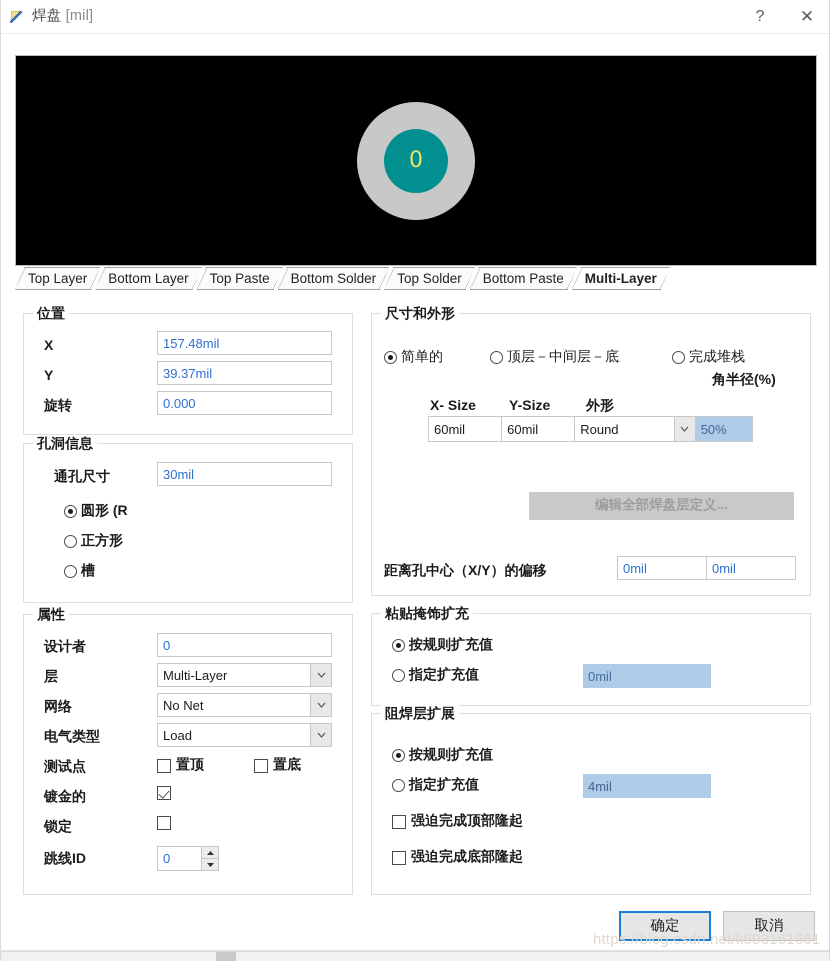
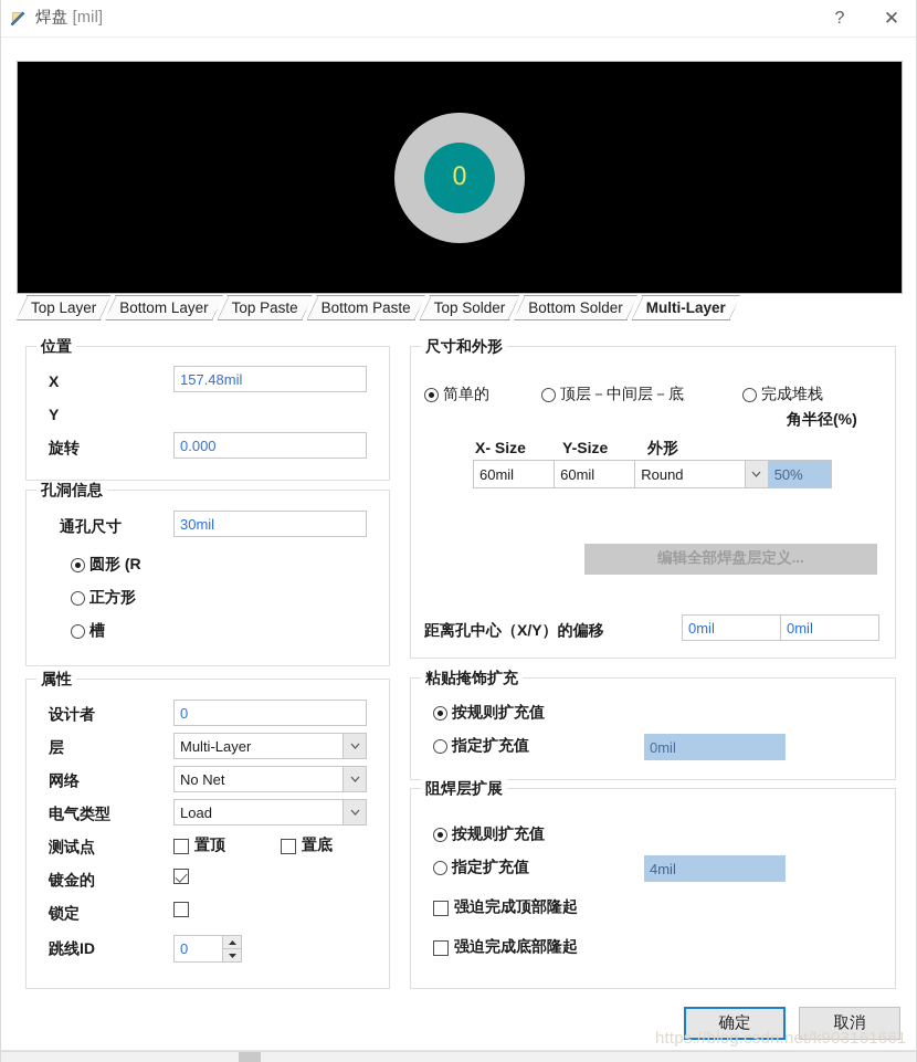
  焊盘 [mil]
  ?
  ✕
  0
  Top Layer
  Bottom Layer
  Top Paste
- Bottom Solder
+ Bottom Paste
  Top Solder
- Bottom Paste
+ Bottom Solder
  Multi-Layer
  位置
  X
  157.48mil
  Y
- 39.37mil
  旋转
  0.000
  孔洞信息
  通孔尺寸
  30mil
  圆形 (R
  正方形
  槽
  属性
  设计者
  0
  层
  Multi-Layer
  网络
  No Net
  电气类型
  Load
  测试点
  置顶
  置底
  镀金的
  锁定
  跳线ID
  0
  尺寸和外形
  简单的
  顶层－中间层－底
  完成堆栈
  角半径(%)
  X- Size
  Y-Size
  外形
  60mil
  60mil
  Round
  50%
  编辑全部焊盘层定义...
  距离孔中心（X/Y）的偏移
  0mil
  0mil
  粘贴掩饰扩充
  按规则扩充值
  指定扩充值
  0mil
  阻焊层扩展
  按规则扩充值
  指定扩充值
  4mil
  强迫完成顶部隆起
  强迫完成底部隆起
  确定
  取消
  https://blog.csdn.net/k903161661
